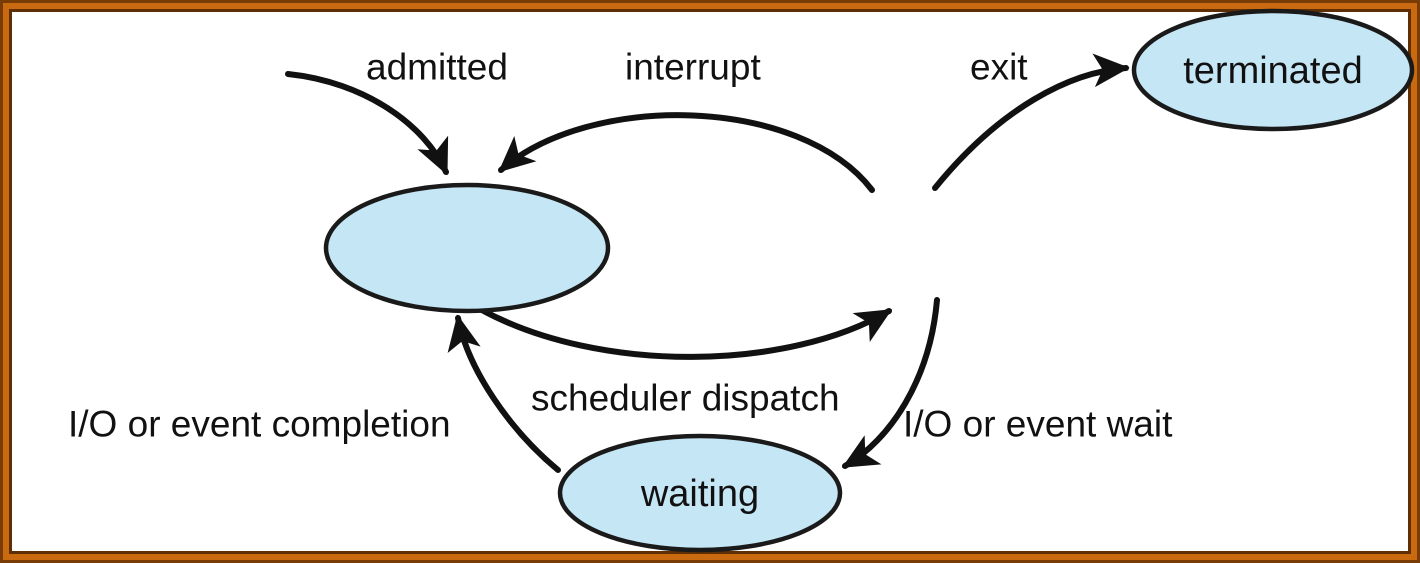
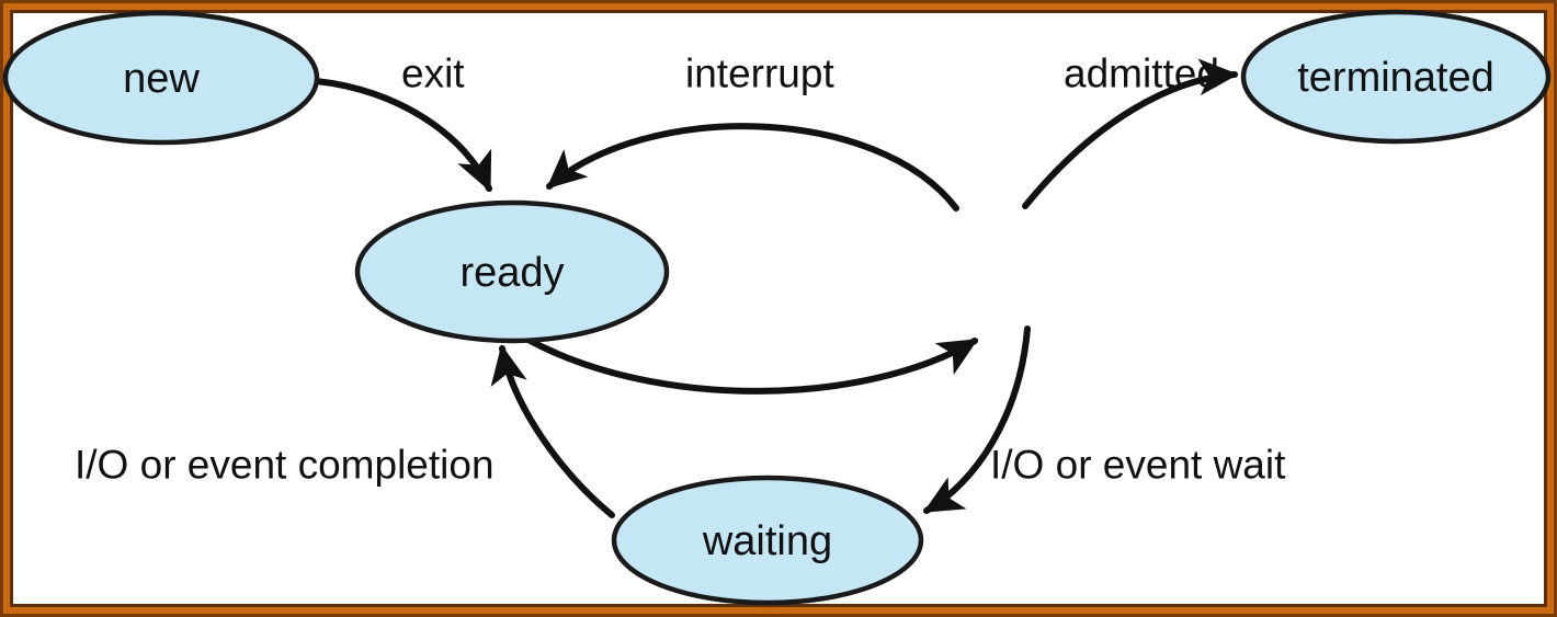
+ new
+ ready
  terminated
  waiting
- admitted
+ exit
  interrupt
- exit
+ admitted
- scheduler dispatch
  I/O or event wait
  I/O or event completion
